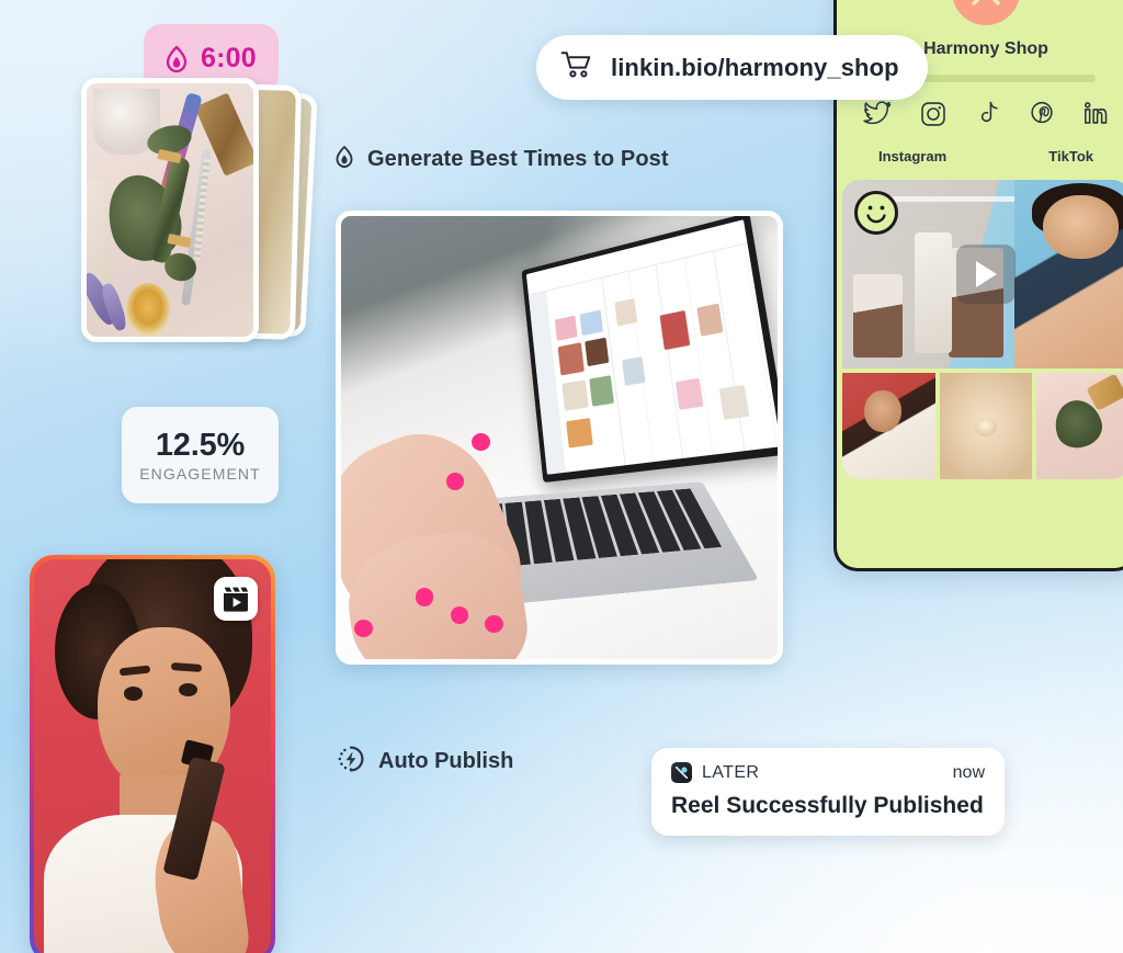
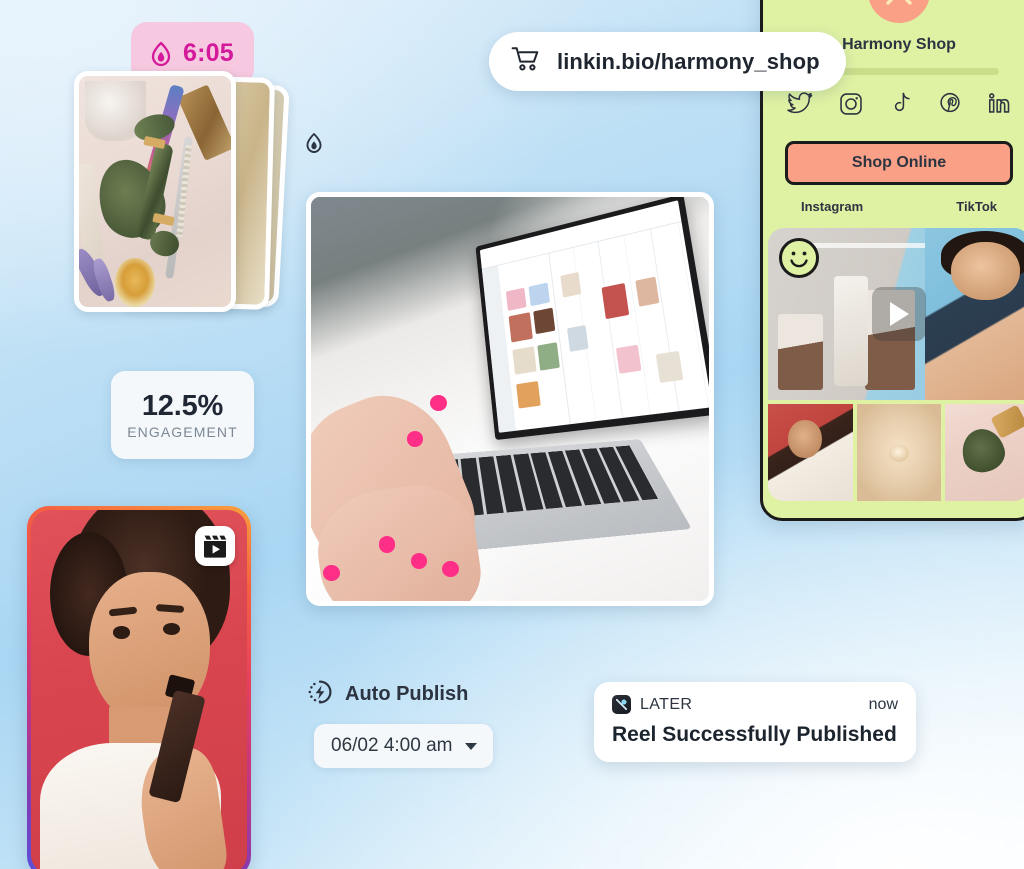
- 6:00
+ 6:05
  linkin.bio/harmony_shop
- Generate Best Times to Post
  12.5%
  ENGAGEMENT
  Auto Publish
+ 06/02 4:00 am
  LATER
  now
  Reel Successfully Published
  Harmony Shop
+ Shop Online
  Instagram
  TikTok
